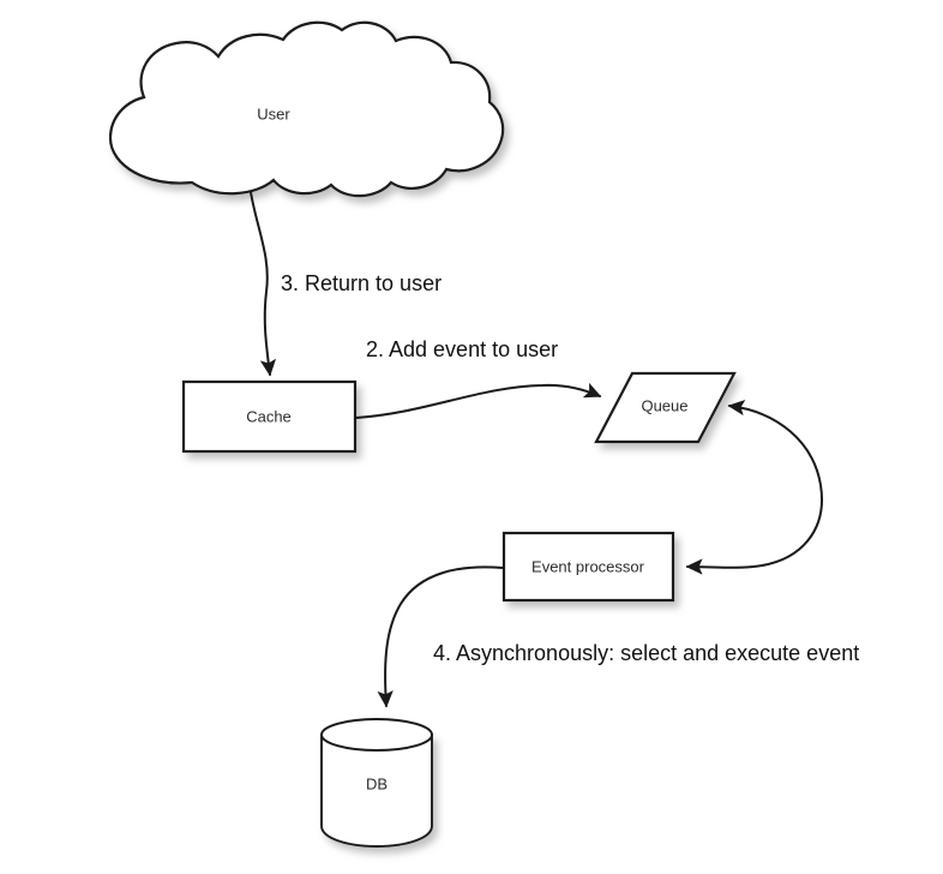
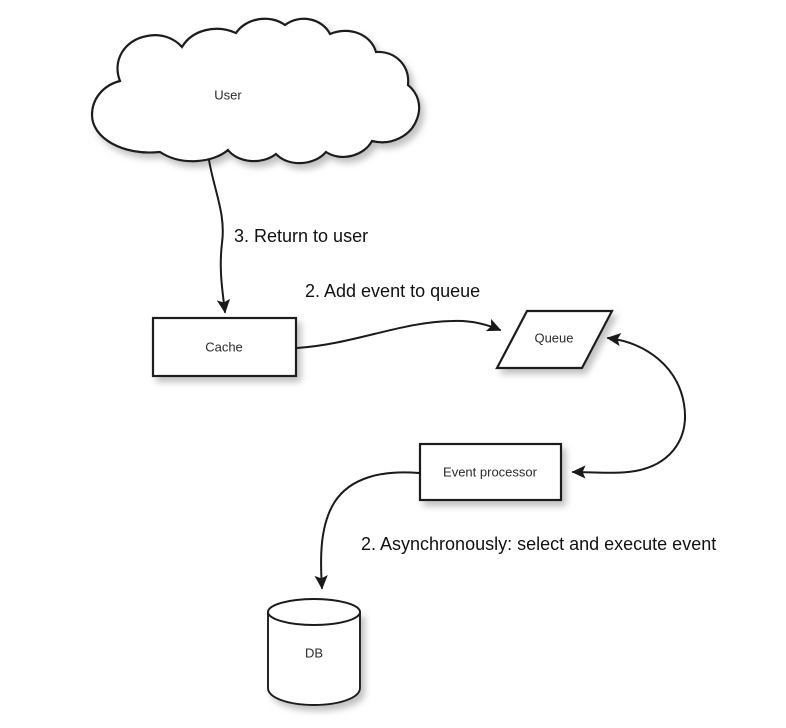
  User
  Cache
  Queue
  Event processor
  DB
  3. Return to user
- 2. Add event to user
+ 2. Add event to queue
- 4. Asynchronously: select and execute event
+ 2. Asynchronously: select and execute event
